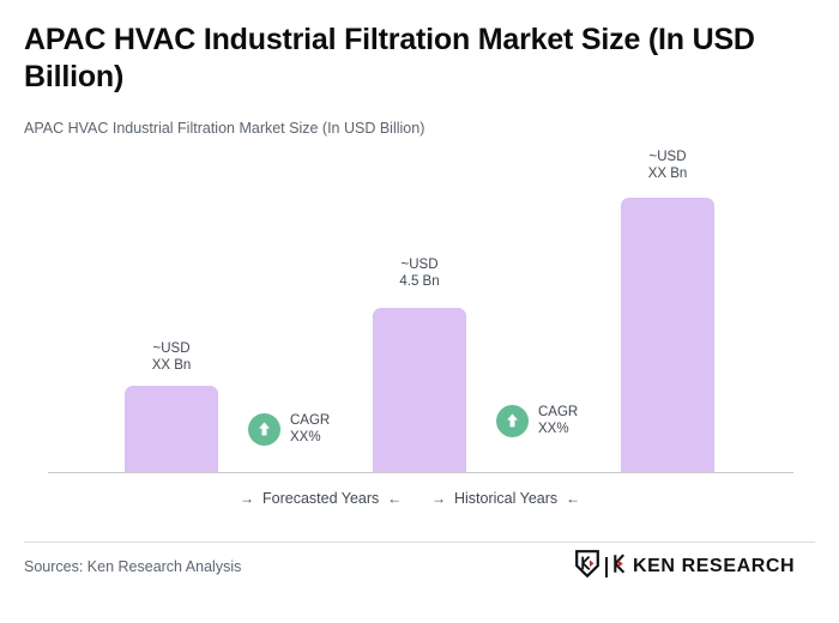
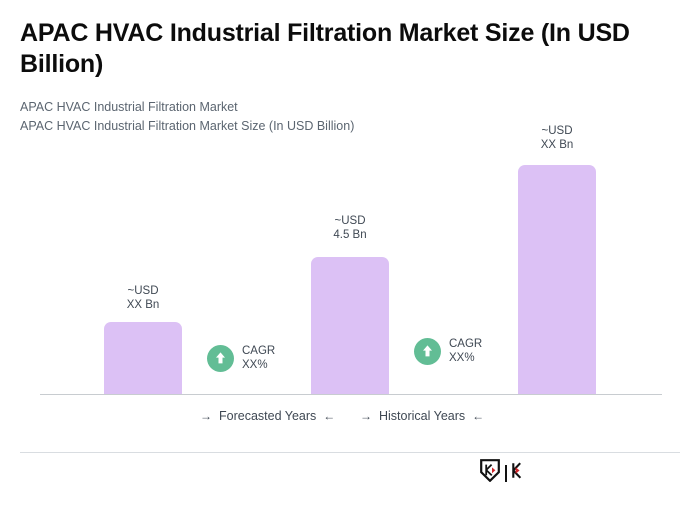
  APAC HVAC Industrial Filtration Market Size (In USD Billion)
+ APAC HVAC Industrial Filtration Market
  APAC HVAC Industrial Filtration Market Size (In USD Billion)
  ~USD
  XX Bn
  CAGR
  XX%
  ~USD
  4.5 Bn
  CAGR
  XX%
  ~USD
  XX Bn
  →
  Forecasted Years
  ←
  →
  Historical Years
  ←
- Sources: Ken Research Analysis
- KEN RESEARCH
